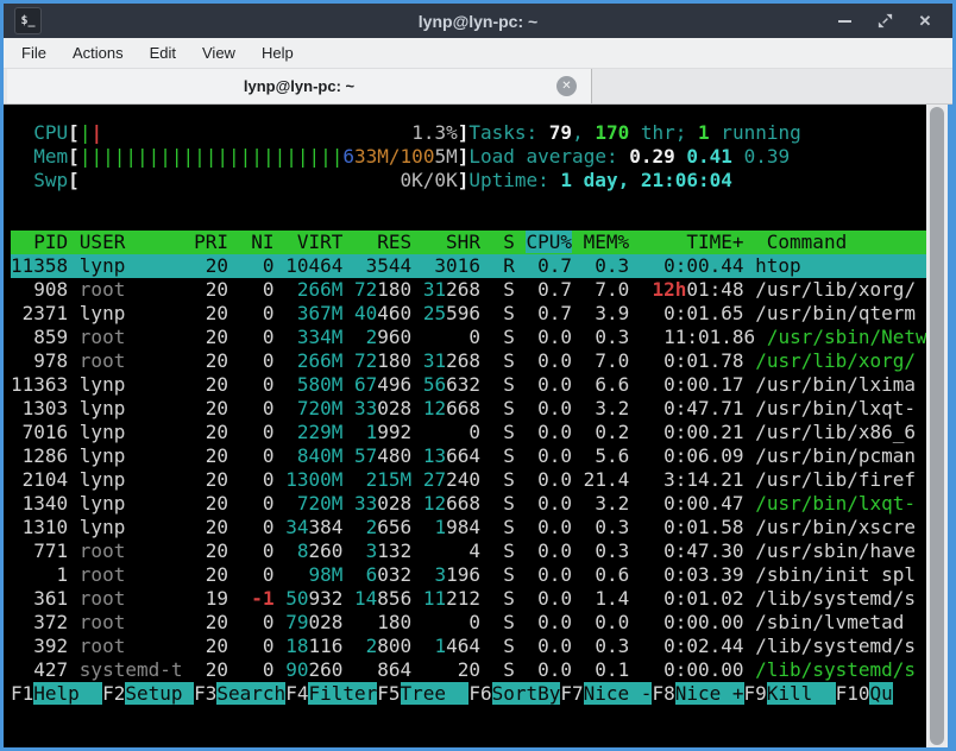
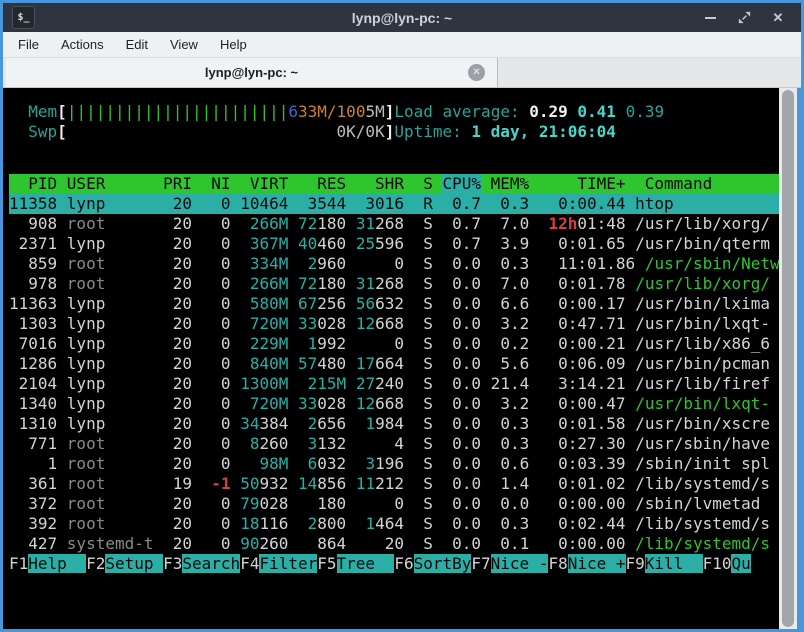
  $_
  lynp@lyn-pc: ~
  ✕
  File
  Actions
  Edit
  View
  Help
  lynp@lyn-pc: ~
  ✕
- CPU[|| 1.3%]Tasks: 79, 170 thr; 1 running
  Mem[|||||||||||||||||||||||633M/1005M]Load average: 0.29 0.41 0.39
  Swp[ 0K/0K]Uptime: 1 day, 21:06:04
  PID USER PRI NI VIRT RES SHR S CPU% MEM% TIME+ Command
  11358 lynp 20 0 10464 3544 3016 R 0.7 0.3 0:00.44 htop
  908 root 20 0 266M 72180 31268 S 0.7 7.0 12h01:48 /usr/lib/xorg/
  2371 lynp 20 0 367M 40460 25596 S 0.7 3.9 0:01.65 /usr/bin/qterm
  859 root 20 0 334M 2960 0 S 0.0 0.3 11:01.86 /usr/sbin/Netw
  978 root 20 0 266M 72180 31268 S 0.0 7.0 0:01.78 /usr/lib/xorg/
- 11363 lynp 20 0 580M 67496 56632 S 0.0 6.6 0:00.17 /usr/bin/lxima
+ 11363 lynp 20 0 580M 67256 56632 S 0.0 6.6 0:00.17 /usr/bin/lxima
  1303 lynp 20 0 720M 33028 12668 S 0.0 3.2 0:47.71 /usr/bin/lxqt-
  7016 lynp 20 0 229M 1992 0 S 0.0 0.2 0:00.21 /usr/lib/x86_6
- 1286 lynp 20 0 840M 57480 13664 S 0.0 5.6 0:06.09 /usr/bin/pcman
+ 1286 lynp 20 0 840M 57480 17664 S 0.0 5.6 0:06.09 /usr/bin/pcman
  2104 lynp 20 0 1300M 215M 27240 S 0.0 21.4 3:14.21 /usr/lib/firef
  1340 lynp 20 0 720M 33028 12668 S 0.0 3.2 0:00.47 /usr/bin/lxqt-
  1310 lynp 20 0 34384 2656 1984 S 0.0 0.3 0:01.58 /usr/bin/xscre
- 771 root 20 0 8260 3132 4 S 0.0 0.3 0:47.30 /usr/sbin/have
+ 771 root 20 0 8260 3132 4 S 0.0 0.3 0:27.30 /usr/sbin/have
  1 root 20 0 98M 6032 3196 S 0.0 0.6 0:03.39 /sbin/init spl
  361 root 19 -1 50932 14856 11212 S 0.0 1.4 0:01.02 /lib/systemd/s
  372 root 20 0 79028 180 0 S 0.0 0.0 0:00.00 /sbin/lvmetad
  392 root 20 0 18116 2800 1464 S 0.0 0.3 0:02.44 /lib/systemd/s
  427 systemd-t 20 0 90260 864 20 S 0.0 0.1 0:00.00 /lib/systemd/s
  F1Help F2Setup F3SearchF4FilterF5Tree F6SortByF7Nice -F8Nice +F9Kill F10Qu
